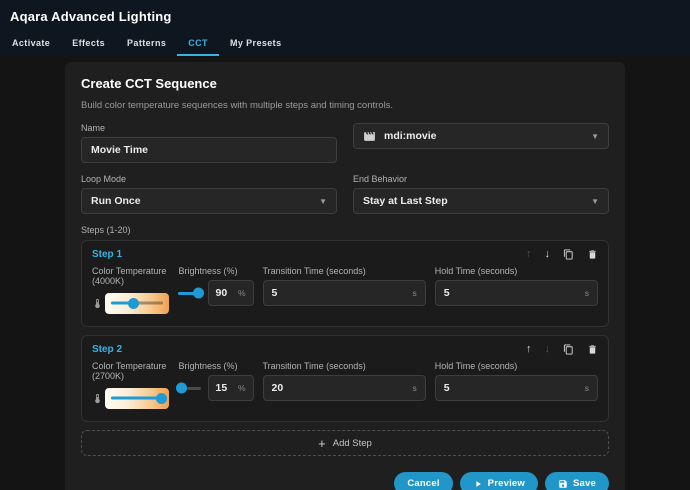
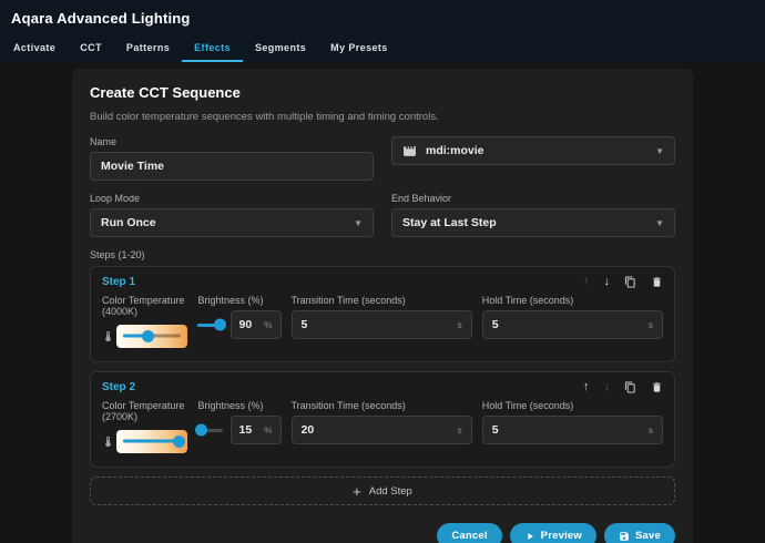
  Aqara Advanced Lighting
  Activate
- Effects
+ CCT
  Patterns
- CCT
+ Effects
+ Segments
  My Presets
  Create CCT Sequence
- Build color temperature sequences with multiple steps and timing controls.
+ Build color temperature sequences with multiple timing and timing controls.
  Name
  Movie Time
  mdi:movie
  ▼
  Loop Mode
  Run Once
  ▼
  End Behavior
  Stay at Last Step
  ▼
  Steps (1-20)
  Step 1
  ↑
  ↓
  Color Temperature (4000K)
  Brightness (%)
  90
  %
  Transition Time (seconds)
  5
  s
  Hold Time (seconds)
  5
  s
  Step 2
  ↑
  ↓
  Color Temperature (2700K)
  Brightness (%)
  15
  %
  Transition Time (seconds)
  20
  s
  Hold Time (seconds)
  5
  s
  +
  Add Step
  Cancel
  Preview
  Save
